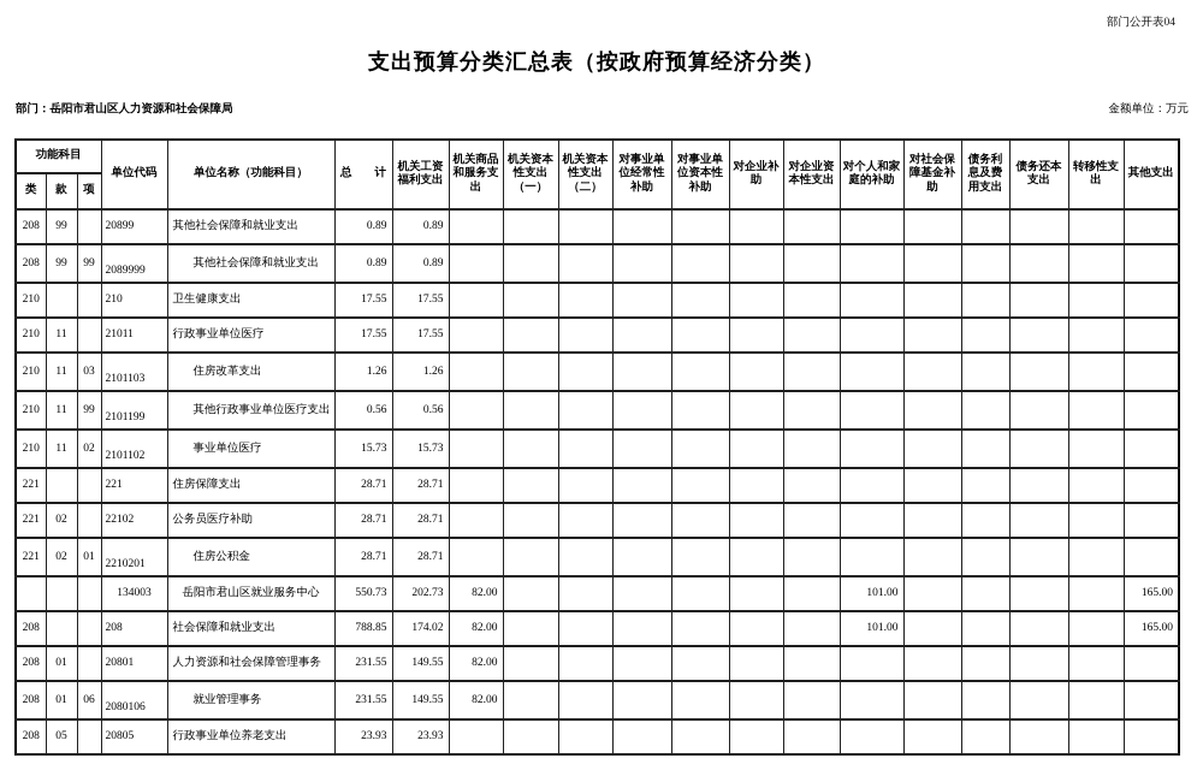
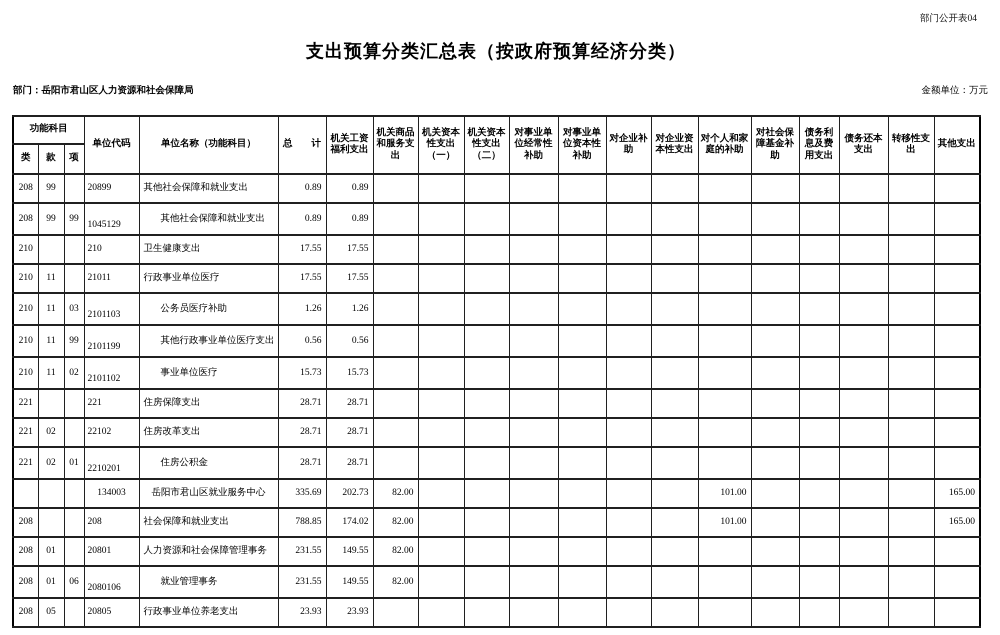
  部门公开表04
  支出预算分类汇总表（按政府预算经济分类）
  部门：岳阳市君山区人力资源和社会保障局
  金额单位：万元
  功能科目	单位代码	单位名称（功能科目）	总 计	机关工资福利支出	机关商品和服务支出	机关资本性支出（一）	机关资本性支出（二）	对事业单位经常性补助	对事业单位资本性补助	对企业补助	对企业资本性支出	对个人和家庭的补助	对社会保障基金补助	债务利息及费用支出	债务还本支出	转移性支出	其他支出
  类	款	项
  208	99		20899	其他社会保障和就业支出	0.89	0.89
- 208	99	99	2089999	其他社会保障和就业支出	0.89	0.89
+ 208	99	99	1045129	其他社会保障和就业支出	0.89	0.89
  210			210	卫生健康支出	17.55	17.55
  210	11		21011	行政事业单位医疗	17.55	17.55
- 210	11	03	2101103	住房改革支出	1.26	1.26
+ 210	11	03	2101103	公务员医疗补助	1.26	1.26
  210	11	99	2101199	其他行政事业单位医疗支出	0.56	0.56
  210	11	02	2101102	事业单位医疗	15.73	15.73
  221			221	住房保障支出	28.71	28.71
- 221	02		22102	公务员医疗补助	28.71	28.71
+ 221	02		22102	住房改革支出	28.71	28.71
  221	02	01	2210201	住房公积金	28.71	28.71
- 			134003	岳阳市君山区就业服务中心	550.73	202.73	82.00							101.00					165.00
+ 			134003	岳阳市君山区就业服务中心	335.69	202.73	82.00							101.00					165.00
  208			208	社会保障和就业支出	788.85	174.02	82.00							101.00					165.00
  208	01		20801	人力资源和社会保障管理事务	231.55	149.55	82.00
  208	01	06	2080106	就业管理事务	231.55	149.55	82.00
  208	05		20805	行政事业单位养老支出	23.93	23.93
